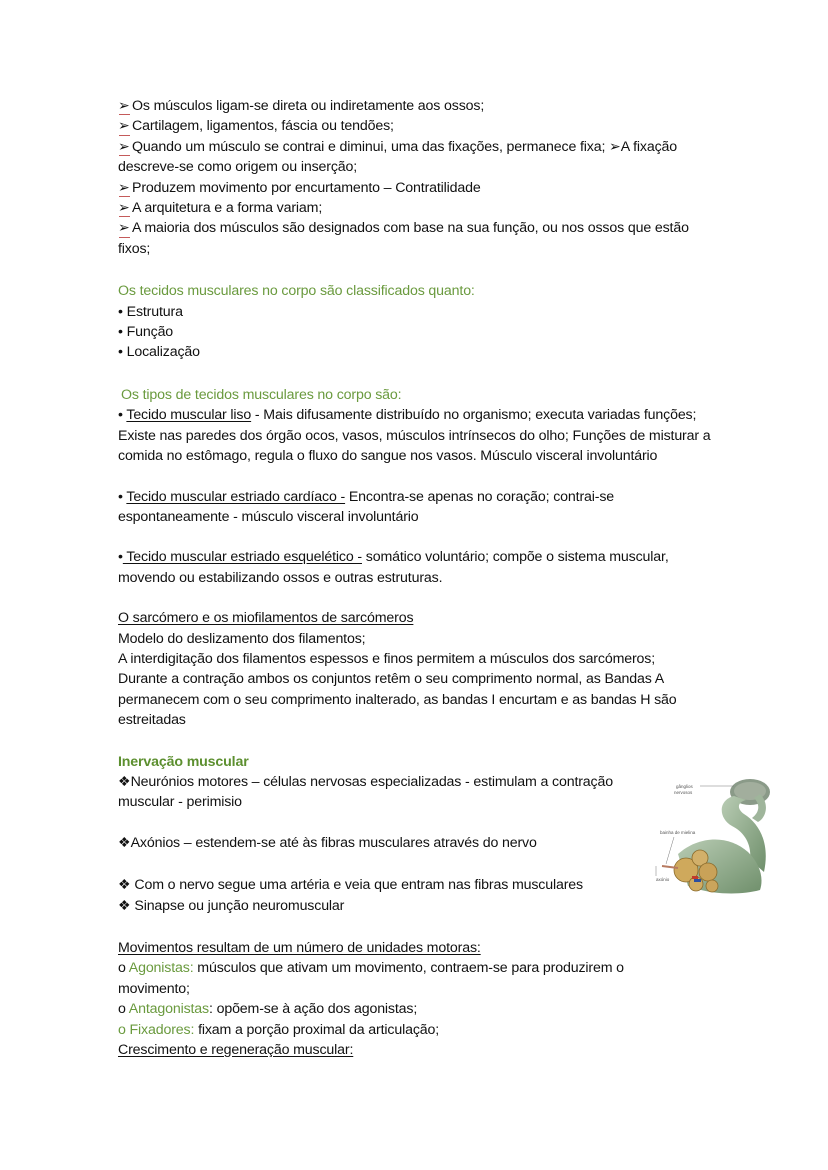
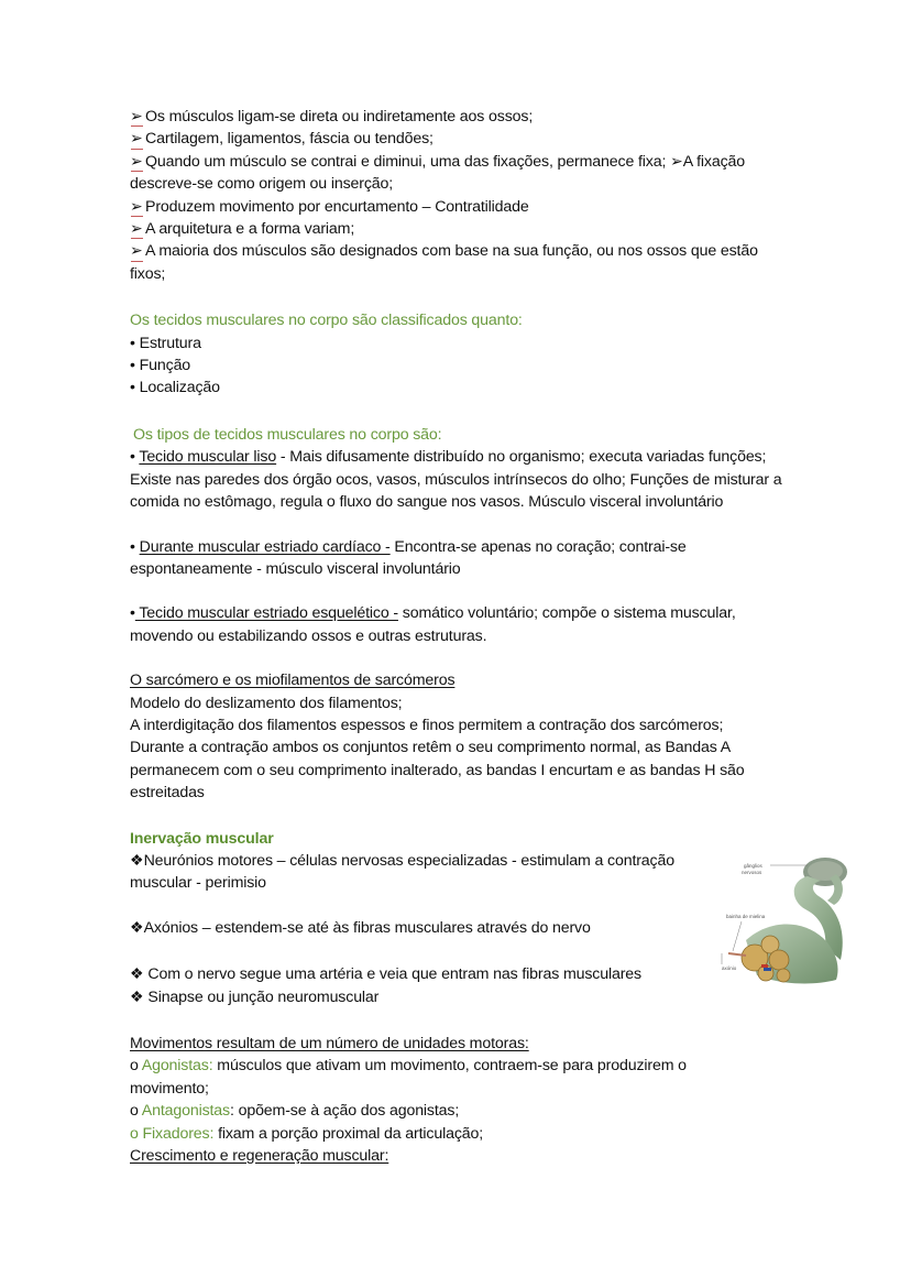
  ➢ Os músculos ligam-se direta ou indiretamente aos ossos;
  ➢ Cartilagem, ligamentos, fáscia ou tendões;
  ➢ Quando um músculo se contrai e diminui, uma das fixações, permanece fixa; ➢A fixação
  descreve-se como origem ou inserção;
  ➢ Produzem movimento por encurtamento – Contratilidade
  ➢ A arquitetura e a forma variam;
  ➢ A maioria dos músculos são designados com base na sua função, ou nos ossos que estão
  fixos;
  Os tecidos musculares no corpo são classificados quanto:
  • Estrutura
  • Função
  • Localização
  Os tipos de tecidos musculares no corpo são:
  • Tecido muscular liso - Mais difusamente distribuído no organismo; executa variadas funções;
  Existe nas paredes dos órgão ocos, vasos, músculos intrínsecos do olho; Funções de misturar a
  comida no estômago, regula o fluxo do sangue nos vasos. Músculo visceral involuntário
- • Tecido muscular estriado cardíaco - Encontra-se apenas no coração; contrai-se
+ • Durante muscular estriado cardíaco - Encontra-se apenas no coração; contrai-se
  espontaneamente - músculo visceral involuntário
  • Tecido muscular estriado esquelético - somático voluntário; compõe o sistema muscular,
  movendo ou estabilizando ossos e outras estruturas.
  O sarcómero e os miofilamentos de sarcómeros
  Modelo do deslizamento dos filamentos;
- A interdigitação dos filamentos espessos e finos permitem a músculos dos sarcómeros;
+ A interdigitação dos filamentos espessos e finos permitem a contração dos sarcómeros;
  Durante a contração ambos os conjuntos retêm o seu comprimento normal, as Bandas A
  permanecem com o seu comprimento inalterado, as bandas I encurtam e as bandas H são
  estreitadas
  Inervação muscular
  ❖Neurónios motores – células nervosas especializadas - estimulam a contração
  muscular - perimisio
  ❖Axónios – estendem-se até às fibras musculares através do nervo
  ❖ Com o nervo segue uma artéria e veia que entram nas fibras musculares
  ❖ Sinapse ou junção neuromuscular
  Movimentos resultam de um número de unidades motoras:
  o Agonistas: músculos que ativam um movimento, contraem-se para produzirem o
  movimento;
  o Antagonistas: opõem-se à ação dos agonistas;
  o Fixadores: fixam a porção proximal da articulação;
  Crescimento e regeneração muscular:
